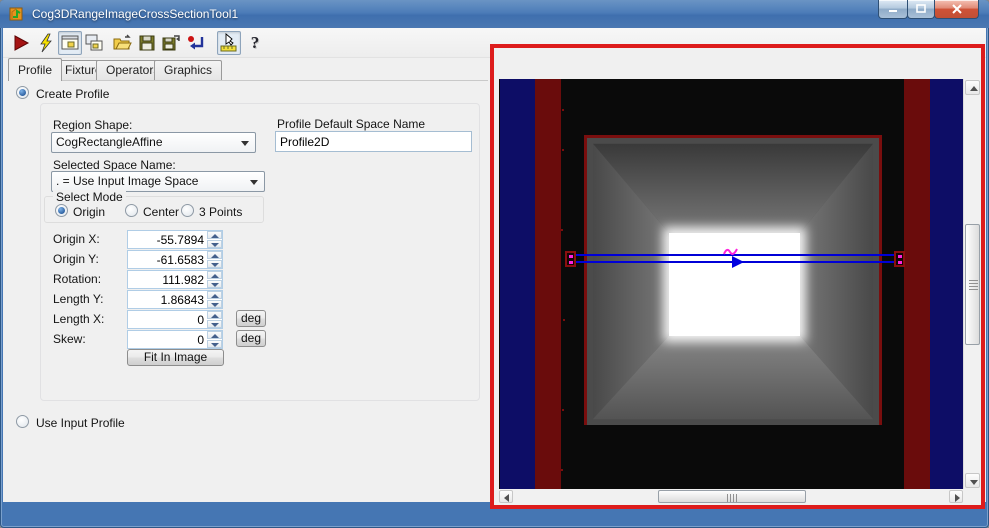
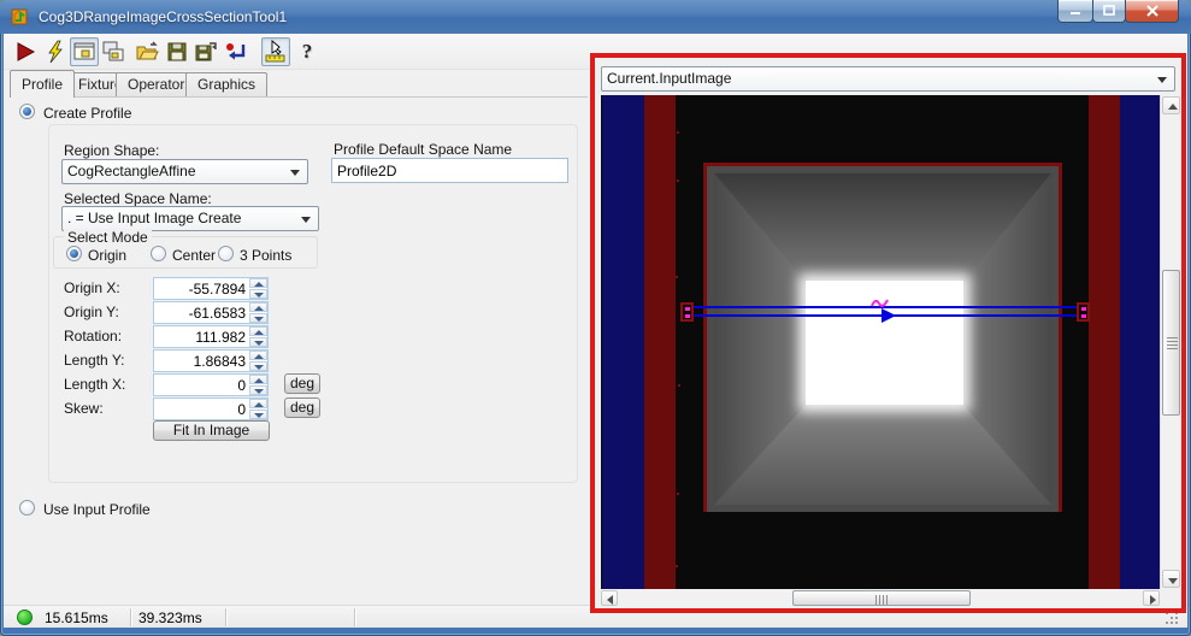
  Cog3DRangeImageCrossSectionTool1
  ?
  Profile
  Fixtur
  Operator
  Graphics
  Create Profile
  Region Shape:
  CogRectangleAffine
  Profile Default Space Name
  Profile2D
  Selected Space Name:
- . = Use Input Image Space
+ . = Use Input Image Create
  Select Mode
  Origin
  Center
  3 Points
  Origin X:
  -55.7894
  Origin Y:
  -61.6583
  Rotation:
  111.982
  Length Y:
  1.86843
  Length X:
  0
  deg
  Skew:
  0
  deg
  Fit In Image
  Use Input Profile
+ Current.InputImage
+ 15.615ms
+ 39.323ms
